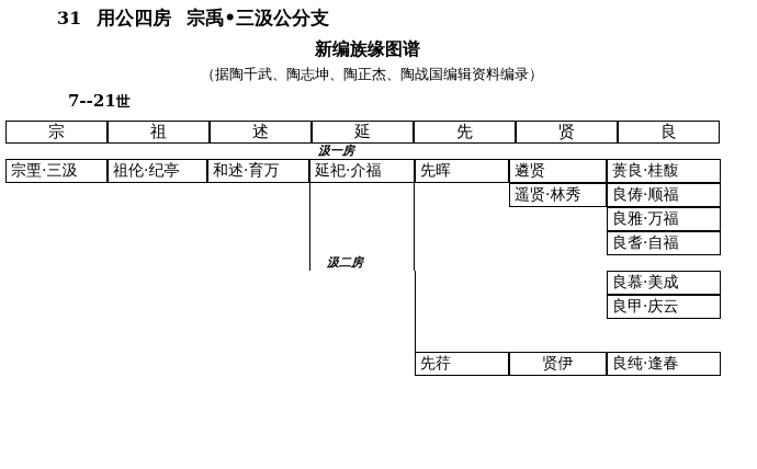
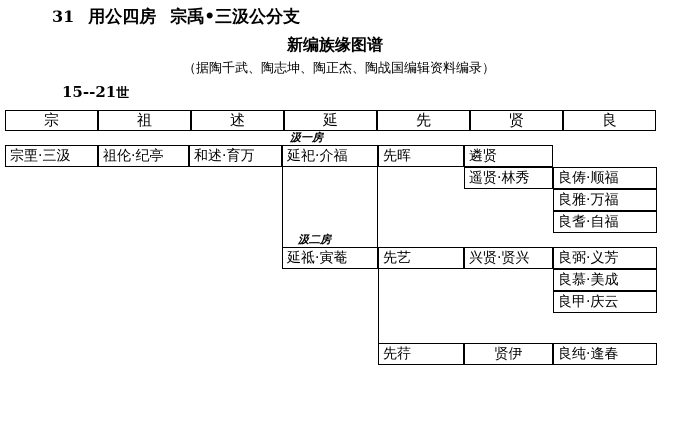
  31 用公四房 宗禹•三汲公分支
  新编族缘图谱
  （据陶千武、陶志坤、陶正杰、陶战国编辑资料编录）
- 7--21世
+ 15--21世
  宗
  祖
  述
  延
  先
  贤
  良
  汲一房
  宗垔·三汲
  祖伦·纪亭
  和述·育万
  延祀·介福
  先晖
  遴贤
- 蒉良·桂馥
  遥贤·林秀
  良俦·顺福
  良雅·万福
  良耆·自福
  汲二房
+ 延祗·寅菴
+ 先艺
+ 兴贤·贤兴
+ 良弼·义芳
  良慕·美成
  良甲·庆云
  先荇
  贤伊
  良纯·逢春
